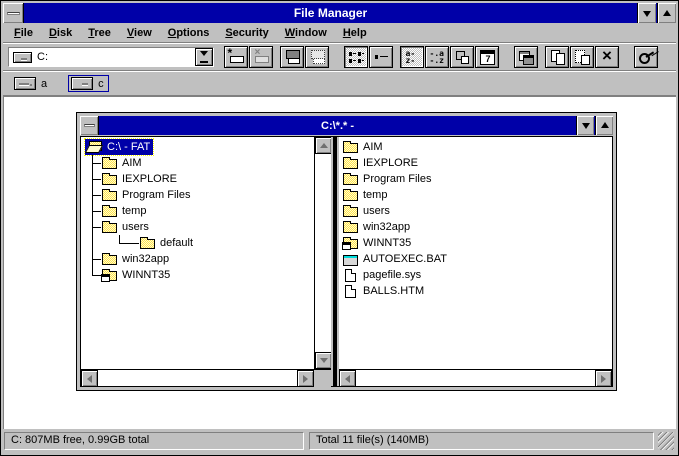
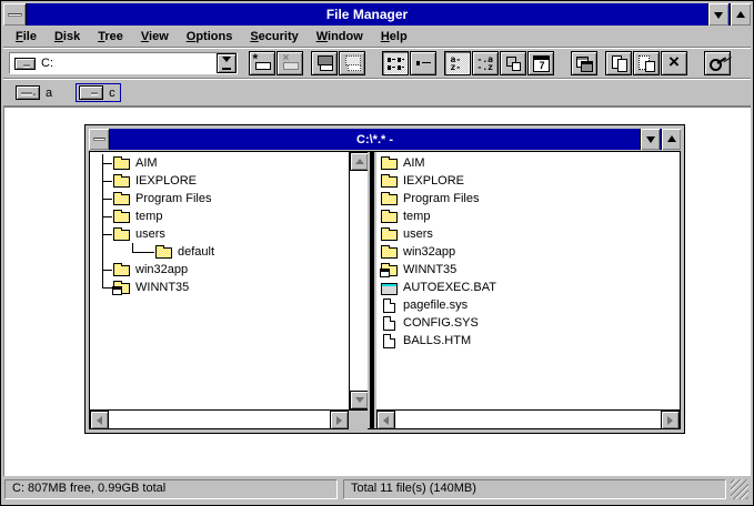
  File Manager
  File
  Disk
  Tree
  View
  Options
  Security
  Window
  Help
  C:
  a
  c
  C:\*.* -
- C:\ - FAT
  AIM
  IEXPLORE
  Program Files
  temp
  users
  default
  win32app
  WINNT35
  AIM
  IEXPLORE
  Program Files
  temp
  users
  win32app
  WINNT35
  AUTOEXEC.BAT
  pagefile.sys
+ CONFIG.SYS
  BALLS.HTM
  C: 807MB free, 0.99GB total
  Total 11 file(s) (140MB)
